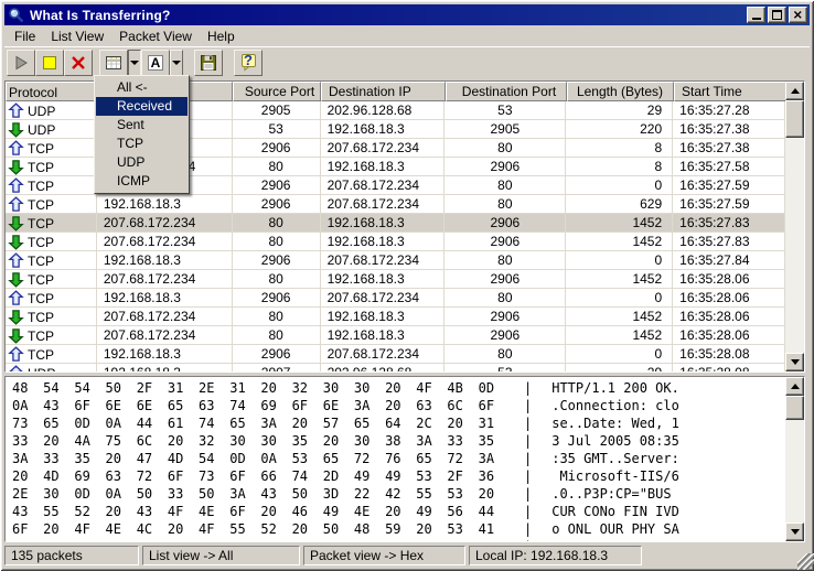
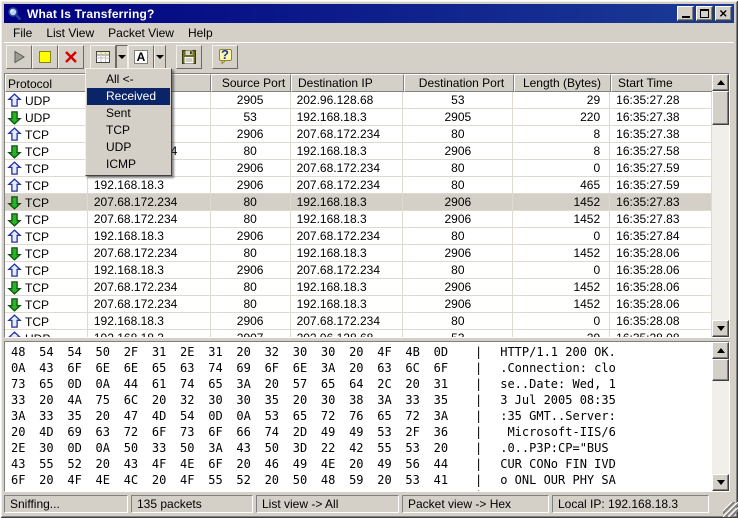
  What Is Transferring?
  File
  List View
  Packet View
  Help
  A
  ?
  Protocol
  Source Port
  Destination IP
  Destination Port
  Length (Bytes)
  Start Time
  UDP
  2905
  202.96.128.68
  53
  29
  16:35:27.28
  UDP
  53
  192.168.18.3
  2905
  220
  16:35:27.38
  TCP
  2906
  207.68.172.234
  80
  8
  16:35:27.38
  TCP
  80
  192.168.18.3
  2906
  8
  16:35:27.58
  TCP
  2906
  207.68.172.234
  80
  0
  16:35:27.59
  TCP
  192.168.18.3
  2906
  207.68.172.234
  80
- 629
+ 465
  16:35:27.59
  TCP
  207.68.172.234
  80
  192.168.18.3
  2906
  1452
  16:35:27.83
  TCP
  207.68.172.234
  80
  192.168.18.3
  2906
  1452
  16:35:27.83
  TCP
  192.168.18.3
  2906
  207.68.172.234
  80
  0
  16:35:27.84
  TCP
  207.68.172.234
  80
  192.168.18.3
  2906
  1452
  16:35:28.06
  TCP
  192.168.18.3
  2906
  207.68.172.234
  80
  0
  16:35:28.06
  TCP
  207.68.172.234
  80
  192.168.18.3
  2906
  1452
  16:35:28.06
  TCP
  207.68.172.234
  80
  192.168.18.3
  2906
  1452
  16:35:28.06
  TCP
  192.168.18.3
  2906
  207.68.172.234
  80
  0
  16:35:28.08
  48 54 54 50 2F 31 2E 31 20 32 30 30 20 4F 4B 0D
  |
  HTTP/1.1 200 OK.
  0A 43 6F 6E 6E 65 63 74 69 6F 6E 3A 20 63 6C 6F
  |
  .Connection: clo
  73 65 0D 0A 44 61 74 65 3A 20 57 65 64 2C 20 31
  |
  se..Date: Wed, 1
  33 20 4A 75 6C 20 32 30 30 35 20 30 38 3A 33 35
  |
  3 Jul 2005 08:35
  3A 33 35 20 47 4D 54 0D 0A 53 65 72 76 65 72 3A
  |
  :35 GMT..Server:
  20 4D 69 63 72 6F 73 6F 66 74 2D 49 49 53 2F 36
  |
  Microsoft-IIS/6
  2E 30 0D 0A 50 33 50 3A 43 50 3D 22 42 55 53 20
  |
  .0..P3P:CP="BUS
  43 55 52 20 43 4F 4E 6F 20 46 49 4E 20 49 56 44
  |
  CUR CONo FIN IVD
  6F 20 4F 4E 4C 20 4F 55 52 20 50 48 59 20 53 41
  |
  o ONL OUR PHY SA
+ Sniffing...
  135 packets
  List view -> All
  Packet view -> Hex
  Local IP: 192.168.18.3
  All <-
  Received
  Sent
  TCP
  UDP
  ICMP
